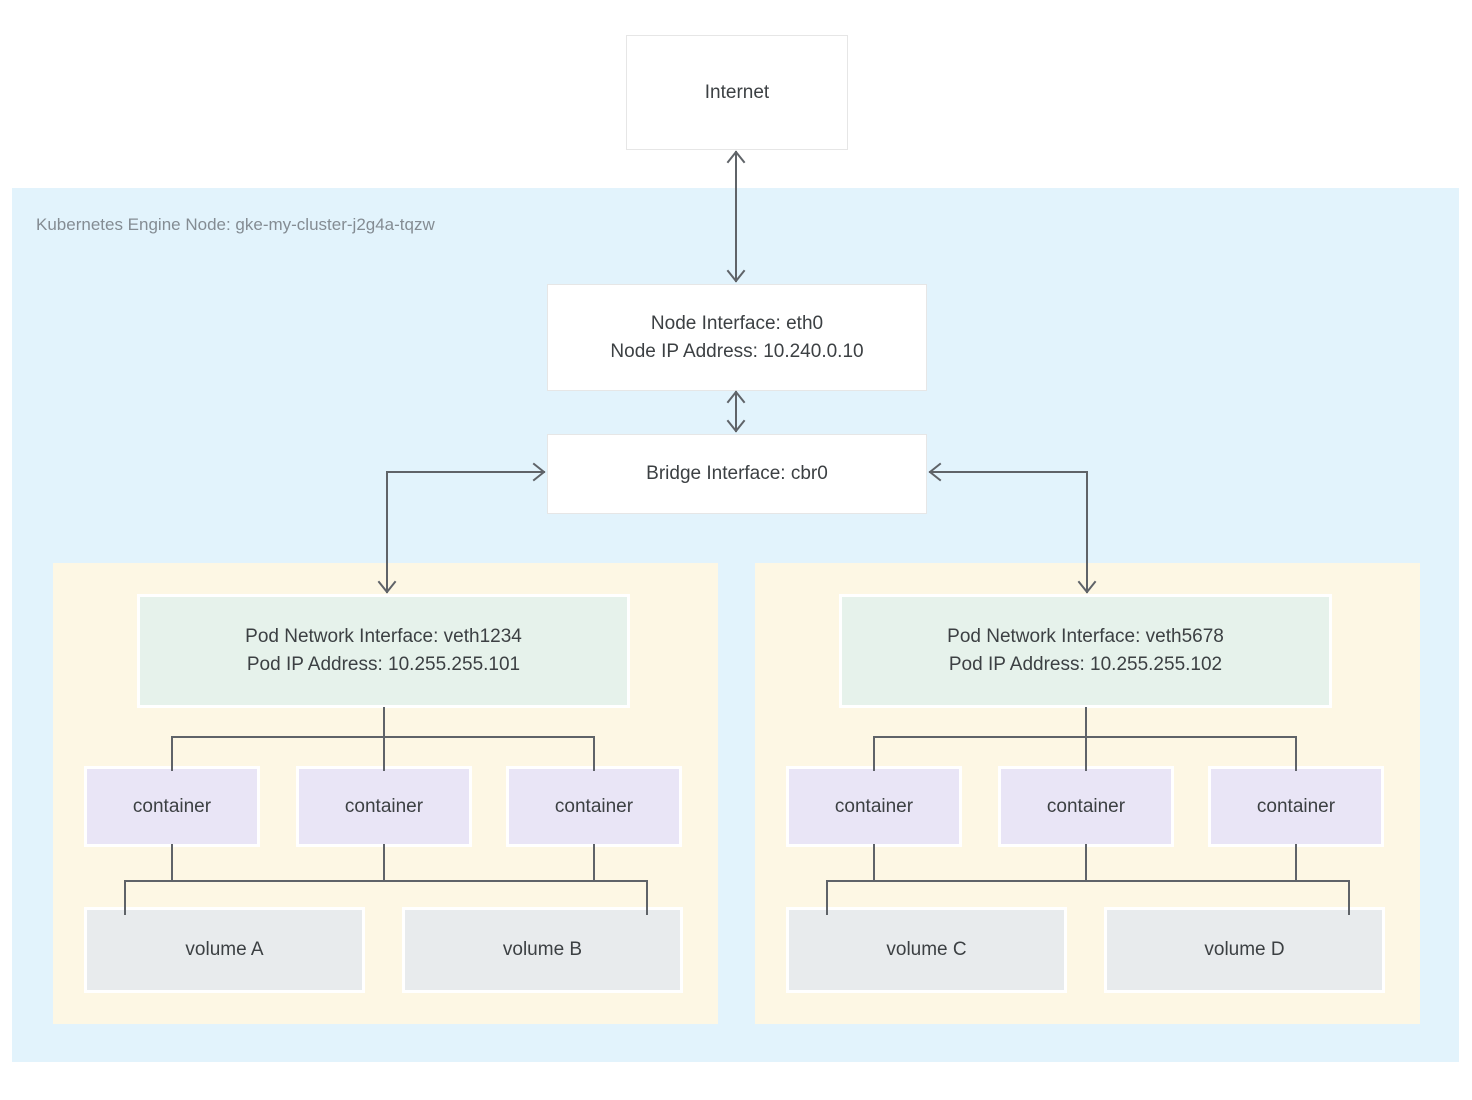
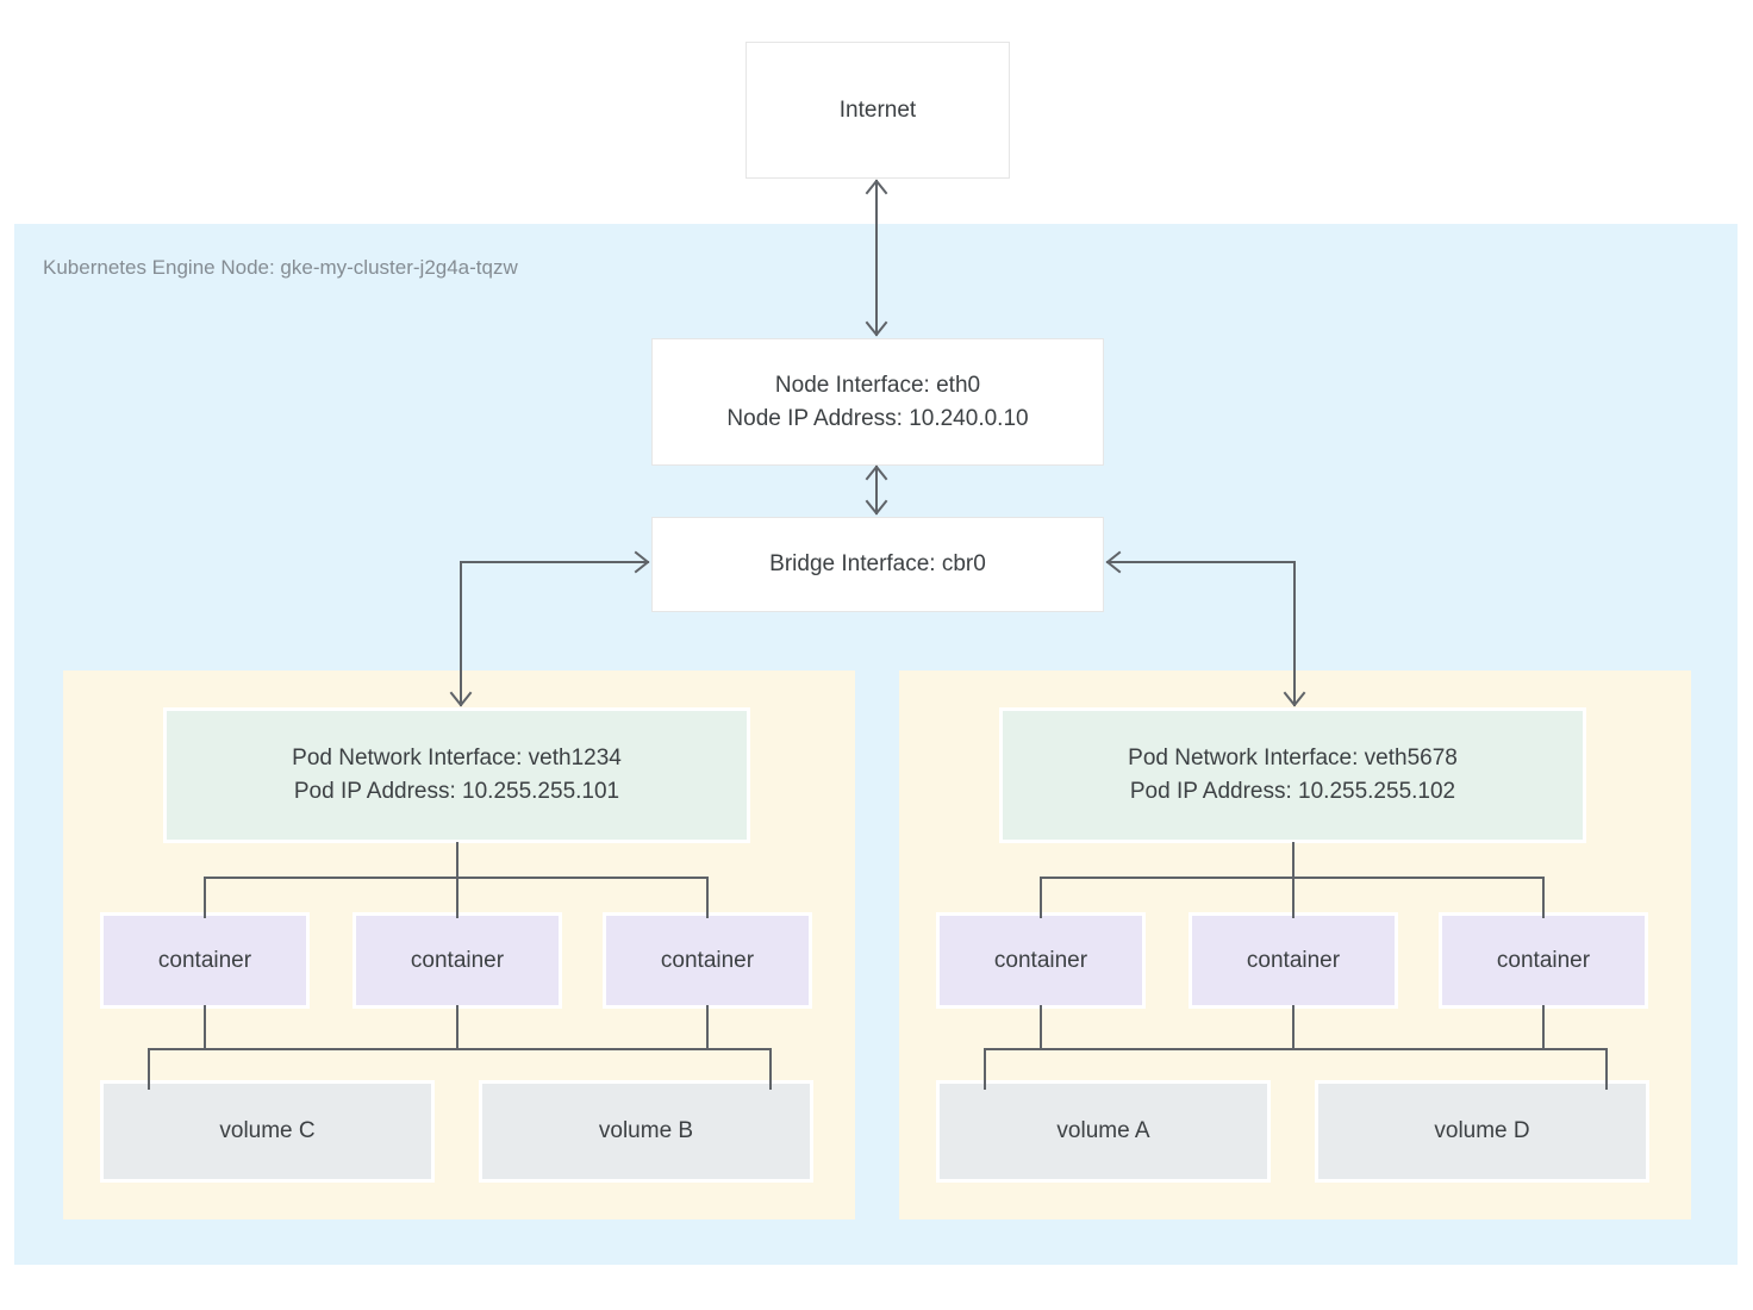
  Internet
  Kubernetes Engine Node: gke-my-cluster-j2g4a-tqzw
  Node Interface: eth0
  Node IP Address: 10.240.0.10
  Bridge Interface: cbr0
  Pod Network Interface: veth1234
  Pod IP Address: 10.255.255.101
  container
  container
  container
- volume A
+ volume C
  volume B
  Pod Network Interface: veth5678
  Pod IP Address: 10.255.255.102
  container
  container
  container
- volume C
+ volume A
  volume D
